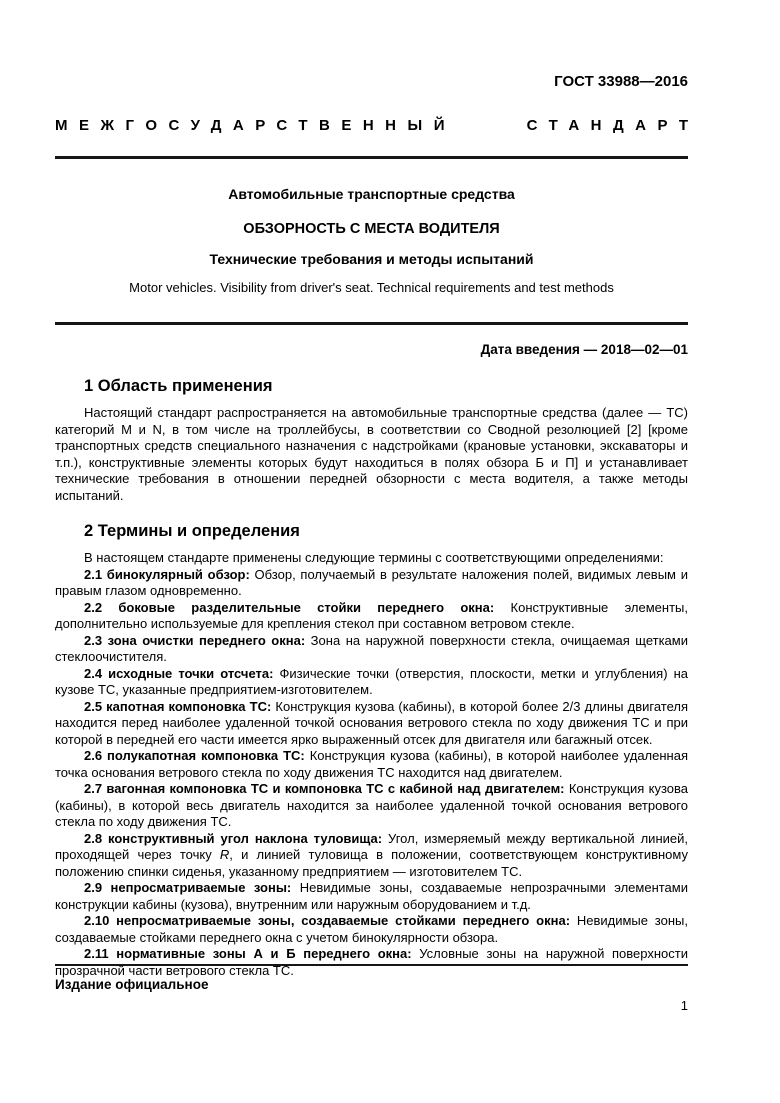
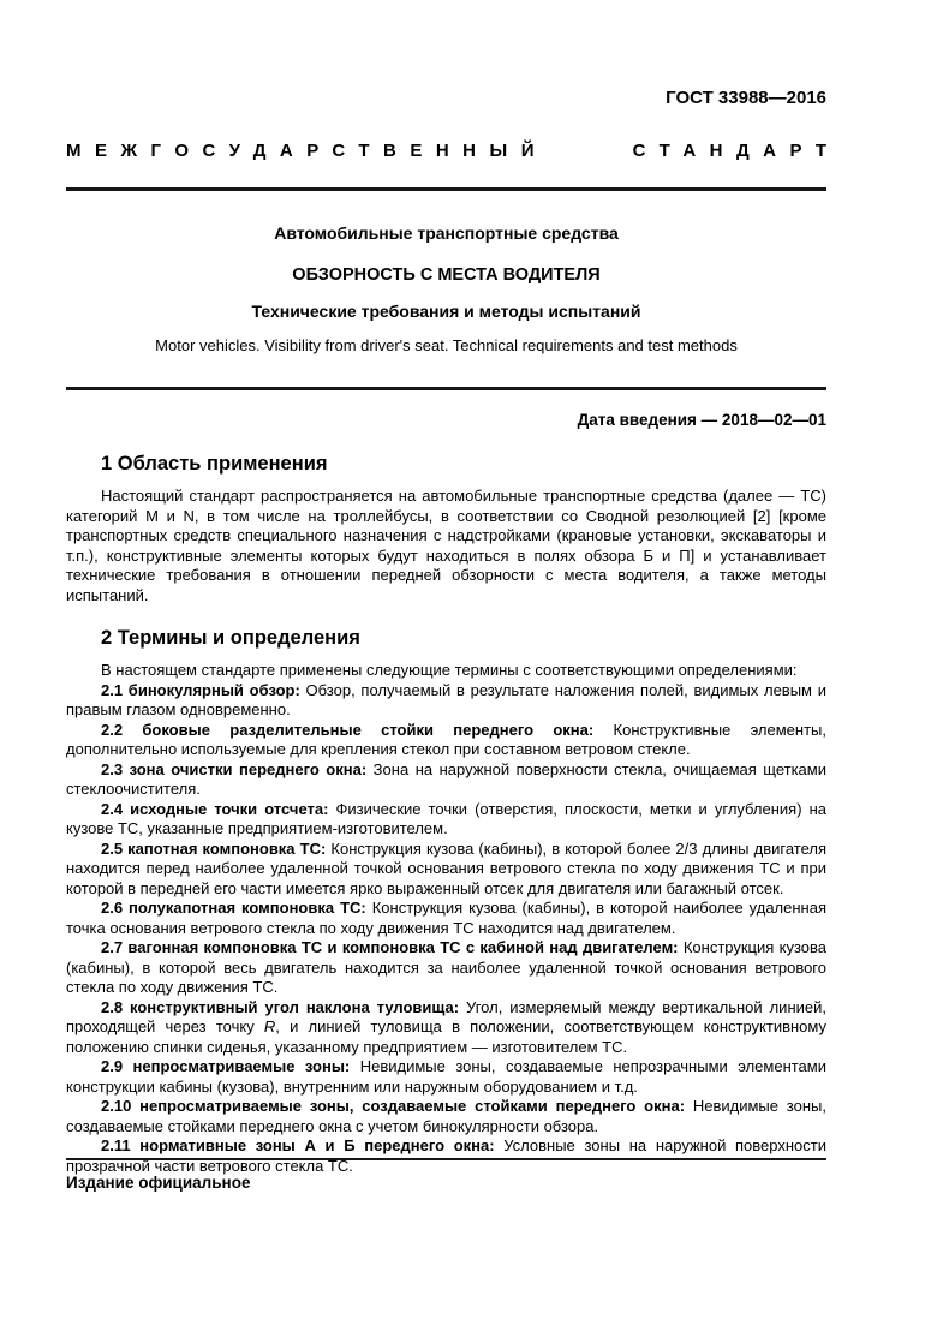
  ГОСТ 33988—2016
  МЕЖГОСУДАРСТВЕННЫЙ
  СТАНДАРТ
  Автомобильные транспортные средства
  ОБЗОРНОСТЬ С МЕСТА ВОДИТЕЛЯ
  Технические требования и методы испытаний
  Motor vehicles. Visibility from driver's seat. Technical requirements and test methods
  Дата введения — 2018—02—01
  1 Область применения
  Настоящий стандарт распространяется на автомобильные транспортные средства (далее — ТС) категорий M и N, в том числе на троллейбусы, в соответствии со Сводной резолюцией [2] [кроме транспортных средств специального назначения с надстройками (крановые установки, экскаваторы и т.п.), конструктивные элементы которых будут находиться в полях обзора Б и П] и устанавливает технические требования в отношении передней обзорности с места водителя, а также методы испытаний.
  2 Термины и определения
  В настоящем стандарте применены следующие термины с соответствующими определениями:
  2.1 бинокулярный обзор: Обзор, получаемый в результате наложения полей, видимых левым и правым глазом одновременно.
  2.2 боковые разделительные стойки переднего окна: Конструктивные элементы, дополнительно используемые для крепления стекол при составном ветровом стекле.
  2.3 зона очистки переднего окна: Зона на наружной поверхности стекла, очищаемая щетками стеклоочистителя.
  2.4 исходные точки отсчета: Физические точки (отверстия, плоскости, метки и углубления) на кузове ТС, указанные предприятием-изготовителем.
  2.5 капотная компоновка ТС: Конструкция кузова (кабины), в которой более 2/3 длины двигателя находится перед наиболее удаленной точкой основания ветрового стекла по ходу движения ТС и при которой в передней его части имеется ярко выраженный отсек для двигателя или багажный отсек.
  2.6 полукапотная компоновка ТС: Конструкция кузова (кабины), в которой наиболее удаленная точка основания ветрового стекла по ходу движения ТС находится над двигателем.
  2.7 вагонная компоновка ТС и компоновка ТС с кабиной над двигателем: Конструкция кузова (кабины), в которой весь двигатель находится за наиболее удаленной точкой основания ветрового стекла по ходу движения ТС.
  2.8 конструктивный угол наклона туловища: Угол, измеряемый между вертикальной линией, проходящей через точку R, и линией туловища в положении, соответствующем конструктивному положению спинки сиденья, указанному предприятием — изготовителем ТС.
  2.9 непросматриваемые зоны: Невидимые зоны, создаваемые непрозрачными элементами конструкции кабины (кузова), внутренним или наружным оборудованием и т.д.
  2.10 непросматриваемые зоны, создаваемые стойками переднего окна: Невидимые зоны, создаваемые стойками переднего окна с учетом бинокулярности обзора.
  2.11 нормативные зоны А и Б переднего окна: Условные зоны на наружной поверхности прозрачной части ветрового стекла ТС.
  Издание официальное
- 1
